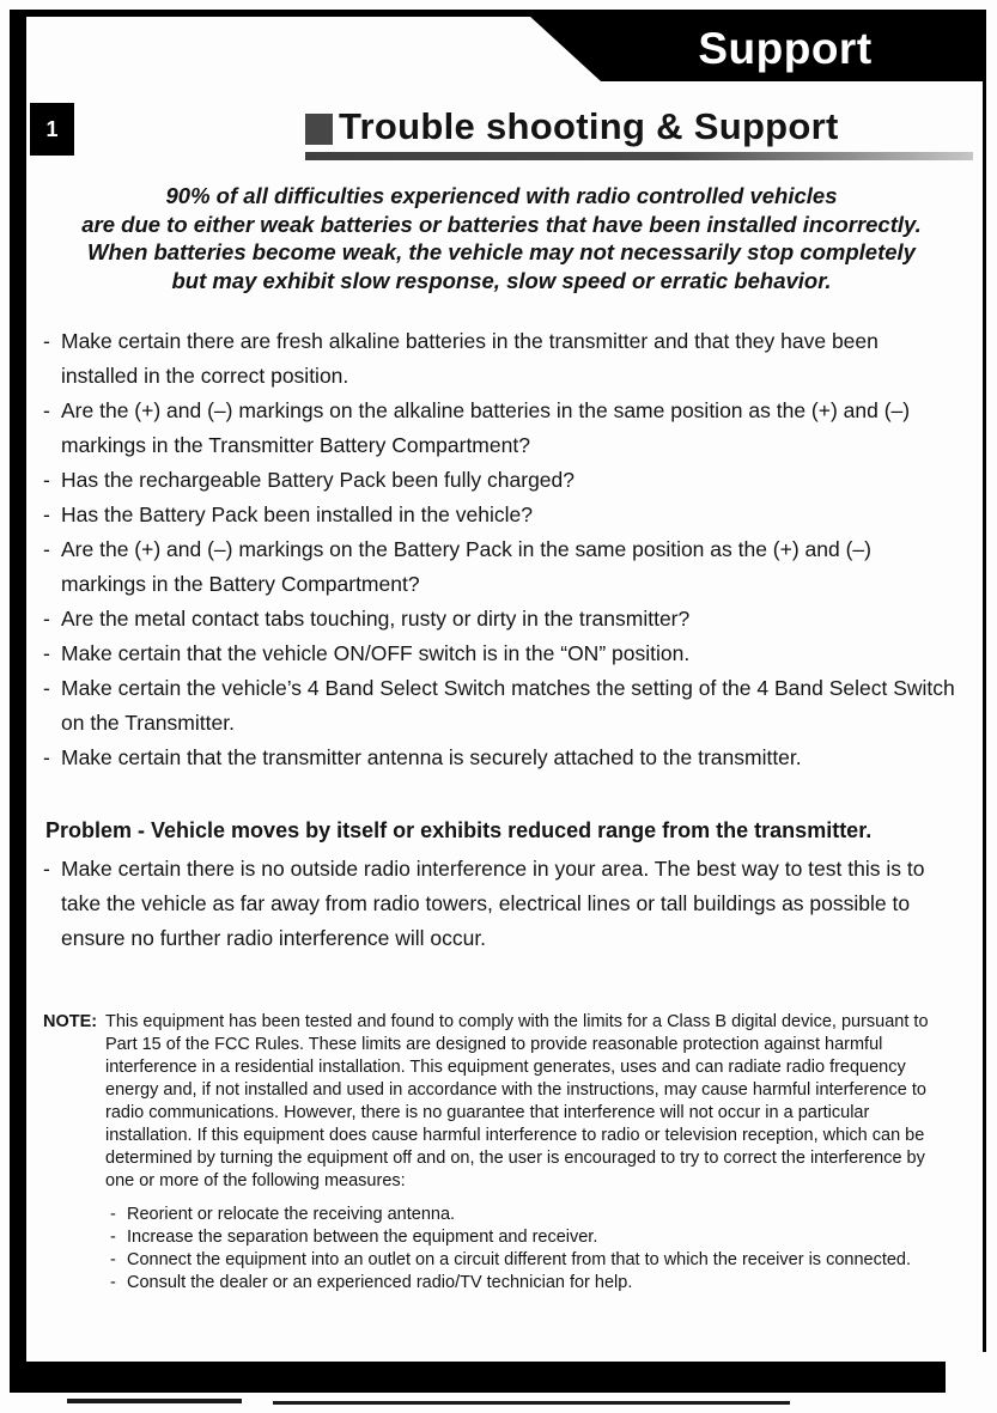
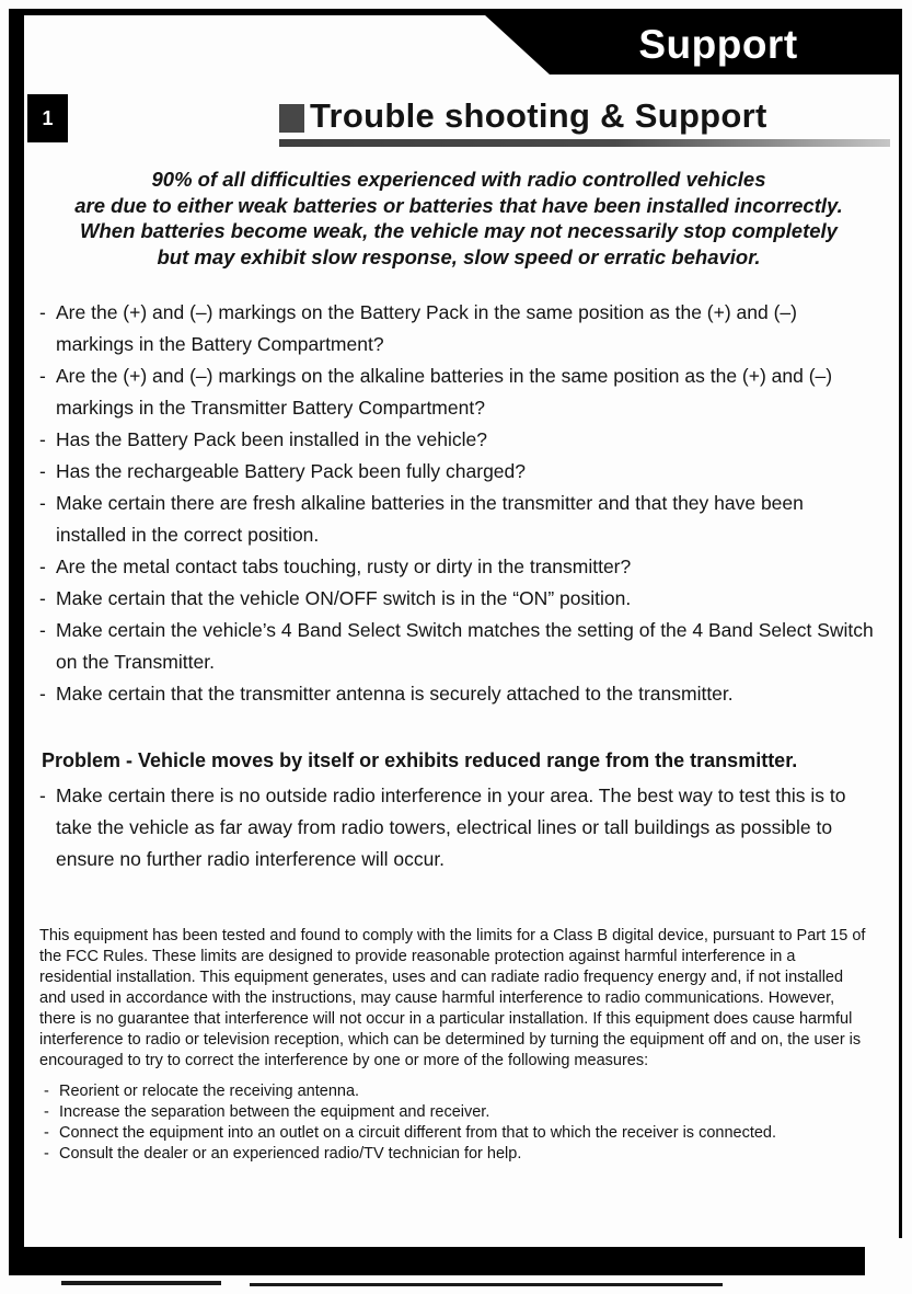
  Support
  1
  Trouble shooting & Support
  90% of all difficulties experienced with radio controlled vehicles
  are due to either weak batteries or batteries that have been installed incorrectly.
  When batteries become weak, the vehicle may not necessarily stop completely
  but may exhibit slow response, slow speed or erratic behavior.
  -
- Make certain there are fresh alkaline batteries in the transmitter and that they have been installed in the correct position.
+ Are the (+) and (–) markings on the Battery Pack in the same position as the (+) and (–) markings in the Battery Compartment?
  -
  Are the (+) and (–) markings on the alkaline batteries in the same position as the (+) and (–) markings in the Transmitter Battery Compartment?
  -
- Has the rechargeable Battery Pack been fully charged?
+ Has the Battery Pack been installed in the vehicle?
  -
- Has the Battery Pack been installed in the vehicle?
+ Has the rechargeable Battery Pack been fully charged?
  -
- Are the (+) and (–) markings on the Battery Pack in the same position as the (+) and (–) markings in the Battery Compartment?
+ Make certain there are fresh alkaline batteries in the transmitter and that they have been installed in the correct position.
  -
  Are the metal contact tabs touching, rusty or dirty in the transmitter?
  -
  Make certain that the vehicle ON/OFF switch is in the “ON” position.
  -
  Make certain the vehicle’s 4 Band Select Switch matches the setting of the 4 Band Select Switch on the Transmitter.
  -
  Make certain that the transmitter antenna is securely attached to the transmitter.
  Problem - Vehicle moves by itself or exhibits reduced range from the transmitter.
  -
  Make certain there is no outside radio interference in your area. The best way to test this is to take the vehicle as far away from radio towers, electrical lines or tall buildings as possible to ensure no further radio interference will occur.
- NOTE:
  This equipment has been tested and found to comply with the limits for a Class B digital device, pursuant to Part 15 of the FCC Rules. These limits are designed to provide reasonable protection against harmful interference in a residential installation. This equipment generates, uses and can radiate radio frequency energy and, if not installed and used in accordance with the instructions, may cause harmful interference to radio communications. However, there is no guarantee that interference will not occur in a particular installation. If this equipment does cause harmful interference to radio or television reception, which can be determined by turning the equipment off and on, the user is encouraged to try to correct the interference by one or more of the following measures:
  -
  Reorient or relocate the receiving antenna.
  -
  Increase the separation between the equipment and receiver.
  -
  Connect the equipment into an outlet on a circuit different from that to which the receiver is connected.
  -
  Consult the dealer or an experienced radio/TV technician for help.
